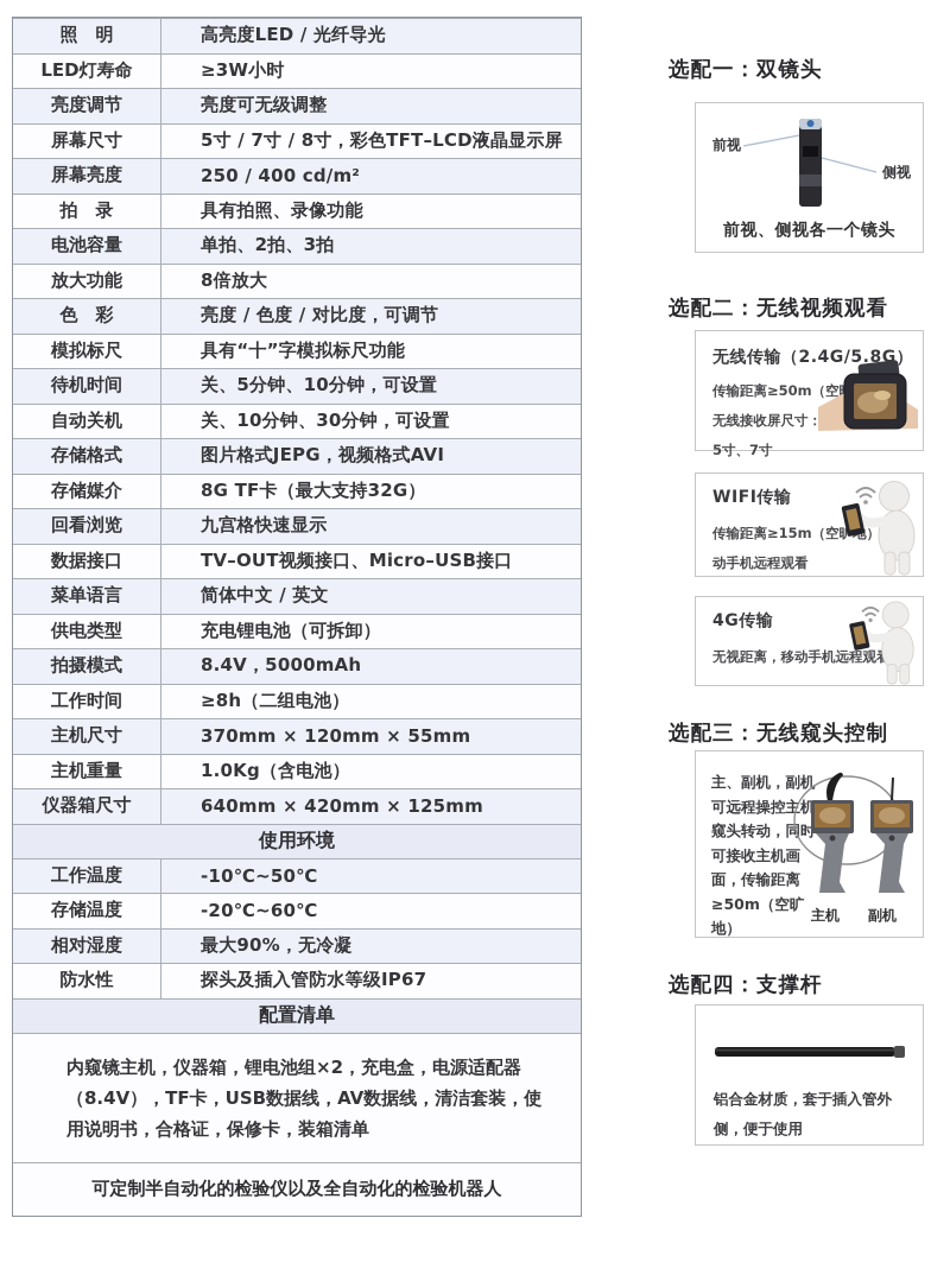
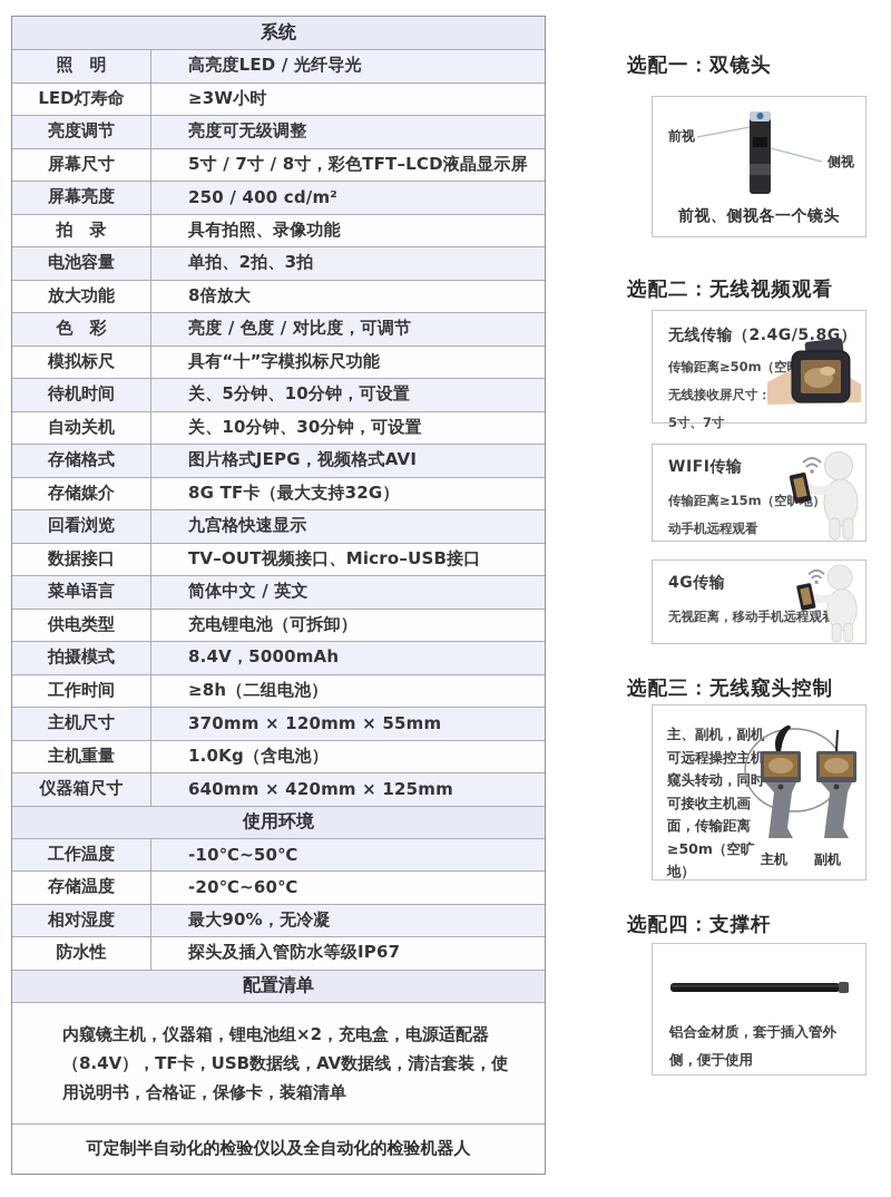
+ 系统
  照 明
  高亮度LED / 光纤导光
  LED灯寿命
  ≥3W小时
  亮度调节
  亮度可无级调整
  屏幕尺寸
  5寸 / 7寸 / 8寸，彩色TFT–LCD液晶显示屏
  屏幕亮度
  250 / 400 cd/m²
  拍 录
  具有拍照、录像功能
  电池容量
  单拍、2拍、3拍
  放大功能
  8倍放大
  色 彩
  亮度 / 色度 / 对比度，可调节
  模拟标尺
  具有“十”字模拟标尺功能
  待机时间
  关、5分钟、10分钟，可设置
  自动关机
  关、10分钟、30分钟，可设置
  存储格式
  图片格式JEPG，视频格式AVI
  存储媒介
  8G TF卡（最大支持32G）
  回看浏览
  九宫格快速显示
  数据接口
  TV–OUT视频接口、Micro–USB接口
  菜单语言
  简体中文 / 英文
  供电类型
  充电锂电池（可拆卸）
  拍摄模式
  8.4V，5000mAh
  工作时间
  ≥8h（二组电池）
  主机尺寸
  370mm × 120mm × 55mm
  主机重量
  1.0Kg（含电池）
  仪器箱尺寸
  640mm × 420mm × 125mm
  使用环境
  工作温度
  -10℃~50℃
  存储温度
  -20℃~60℃
  相对湿度
  最大90%，无冷凝
  防水性
  探头及插入管防水等级IP67
  配置清单
  内窥镜主机，仪器箱，锂电池组×2，充电盒，电源适配器（8.4V），TF卡，USB数据线，AV数据线，清洁套装，使用说明书，合格证，保修卡，装箱清单
  可定制半自动化的检验仪以及全自动化的检验机器人
  选配一：双镜头
  前视
  侧视
  前视、侧视各一个镜头
  选配二：无线视频观看
  无线传输（2.4G/5.8G）
  传输距离≥50m（空
  5寸、7寸
  WIFI传输
  传输距离≥15m（空旷）动手机远程观看
  4G传输
  无视距离，移动手机远程观
  选配三：无线窥头控制
  主、副机，副机可远程操控主机窥头转动，同时可接收主机画面，传输距离≥50m（空旷地）
  主机
  副机
  选配四：支撑杆
  铝合金材质，套于插入管外侧，便于使用
